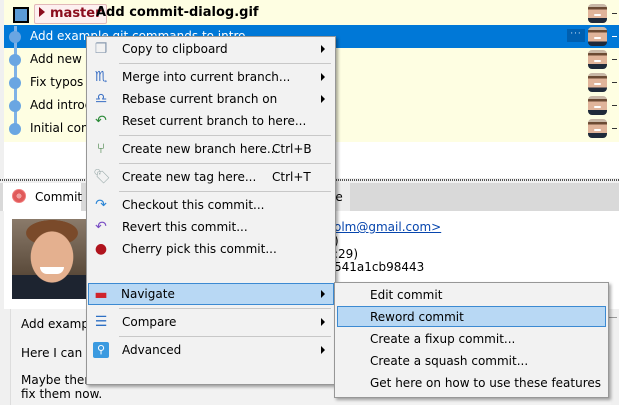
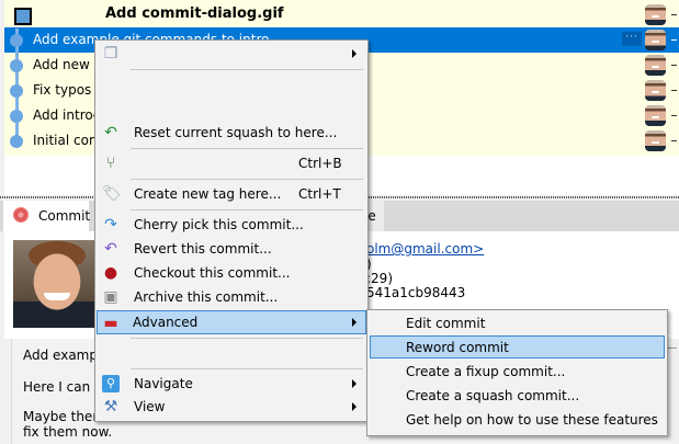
- master
  Add commit-dialog.gif
  ···
  Add new
  Fix typos
  Add intro
  Initial co
  Commit
  olm@gmail.com>
  )
  :29)
  541a1cb98443
  Add exam
  Here I can
  Maybe the
  fix them now.
  ❐
- Copy to clipboard
- ♏
- Merge into current branch...
- ♎
- Rebase current branch on
  ↶
- Reset current branch to here...
+ Reset current squash to here...
  ⑂
- Create new branch here...
  Ctrl+B
  🏷
  Create new tag here...
  Ctrl+T
  ↷
- Checkout this commit...
+ Cherry pick this commit...
  ↶
  Revert this commit...
  ●
- Cherry pick this commit...
+ Checkout this commit...
+ ▣
+ Archive this commit...
  ▬
- Navigate
+ Advanced
- ☰
- Compare
  ⚲
- Advanced
+ Navigate
+ ⚒
+ View
  Edit commit
  Reword commit
  Create a fixup commit...
  Create a squash commit...
- Get here on how to use these features
+ Get help on how to use these features
